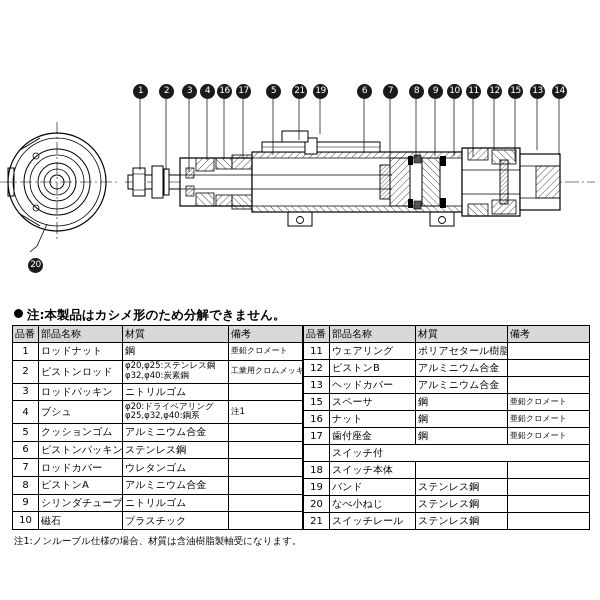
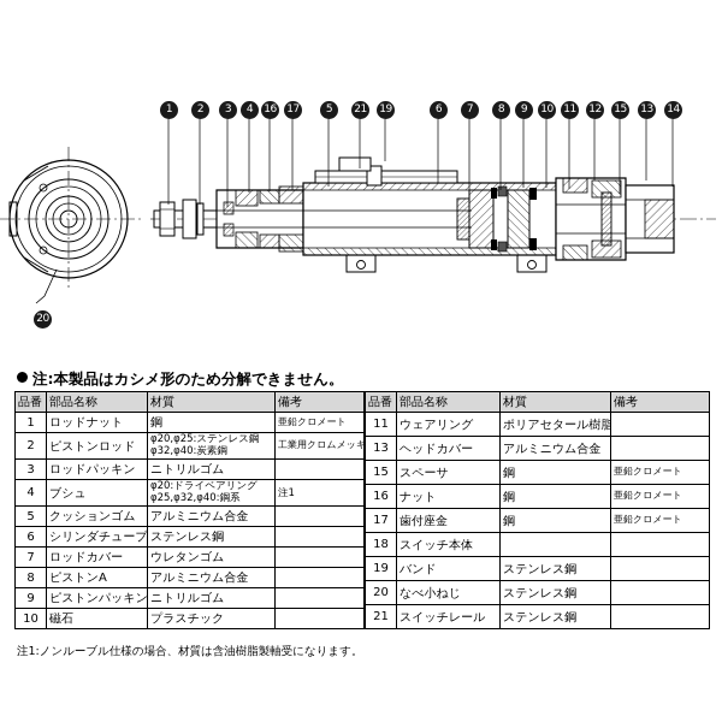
  1
  2
  3
  4
  16
  17
  5
  21
  19
  6
  7
  8
  9
  10
  11
  12
  15
  13
  14
  20
  注:本製品はカシメ形のため分解できません。
  品番	部品名称	材質	備考
  1	ロッドナット	鋼	亜鉛クロメート
  2	ピストンロッド	φ20,φ25:ステンレス鋼φ32,φ40:炭素鋼	工業用クロムメッキ
  3	ロッドパッキン	ニトリルゴム
  4	ブシュ	φ20:ドライベアリングφ25,φ32,φ40:鋼系	注1
  5	クッションゴム	アルミニウム合金
- 6	ピストンパッキン	ステンレス鋼
+ 6	シリンダチューブ	ステンレス鋼
  7	ロッドカバー	ウレタンゴム
  8	ピストンA	アルミニウム合金
- 9	シリンダチューブ	ニトリルゴム
+ 9	ピストンパッキン	ニトリルゴム
  10	磁石	プラスチック
  品番	部品名称	材質	備考
  11	ウェアリング	ポリアセタール樹脂
- 12	ピストンB	アルミニウム合金
  13	ヘッドカバー	アルミニウム合金
  15	スペーサ	鋼	亜鉛クロメート
  16	ナット	鋼	亜鉛クロメート
  17	歯付座金	鋼	亜鉛クロメート
- 	スイッチ付
  18	スイッチ本体
  19	バンド	ステンレス鋼
  20	なべ小ねじ	ステンレス鋼
  21	スイッチレール	ステンレス鋼
  注1:ノンルーブル仕様の場合、材質は含油樹脂製軸受になります。
